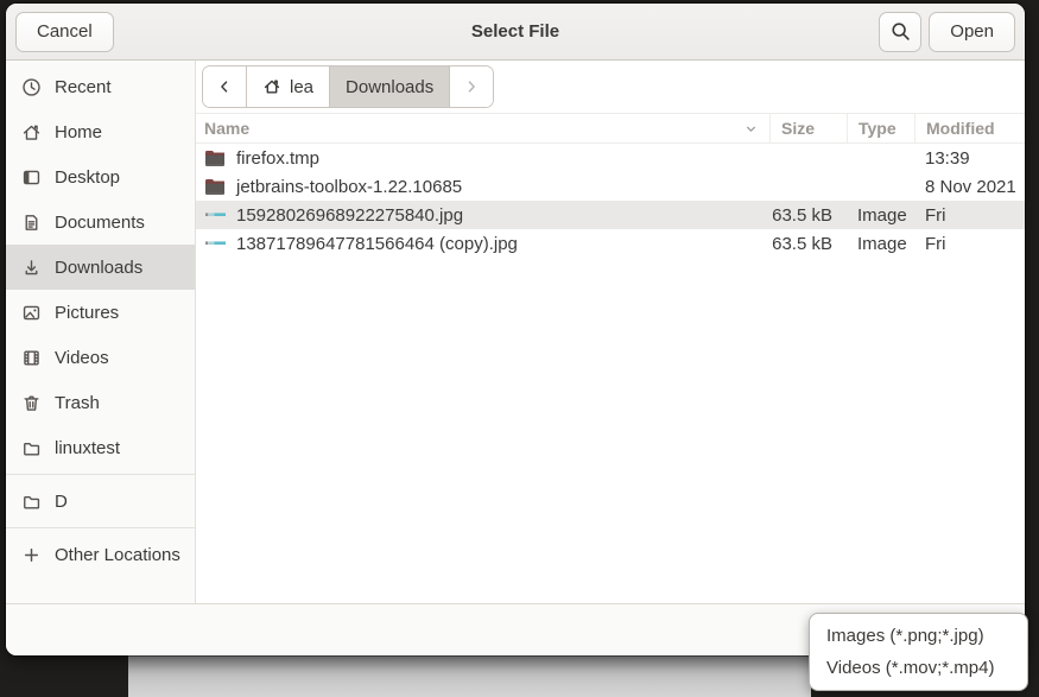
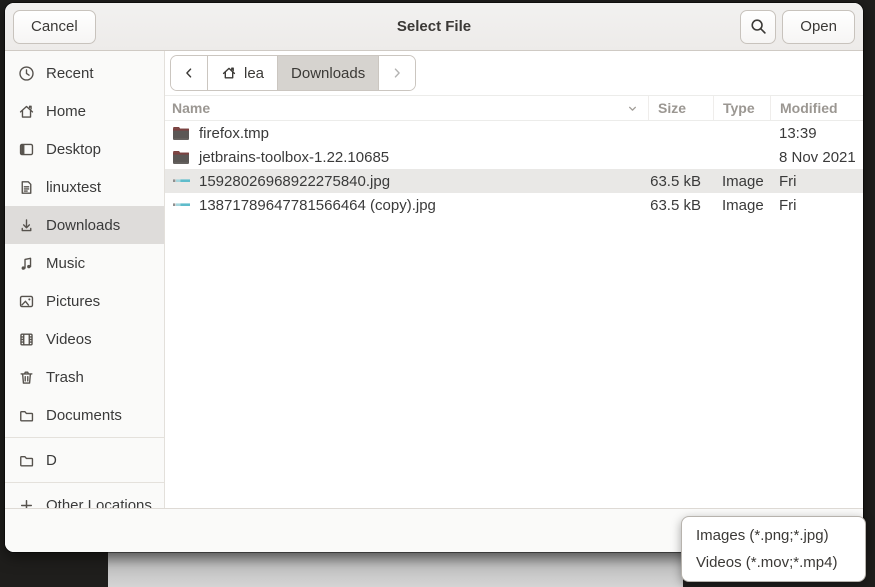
  Select File
  Cancel
  Open
  Recent
  Home
  Desktop
- Documents
+ linuxtest
  Downloads
+ Music
  Pictures
  Videos
  Trash
- linuxtest
+ Documents
  D
  Other Locations
  lea
  Downloads
  Name
  Size
  Type
  Modified
  firefox.tmp
  13:39
  jetbrains-toolbox-1.22.10685
  8 Nov 2021
  15928026968922275840.jpg
  63.5 kB
  Image
  Fri
  13871789647781566464 (copy).jpg
  63.5 kB
  Image
  Fri
  Images (*.png;*.jpg)
  Videos (*.mov;*.mp4)
